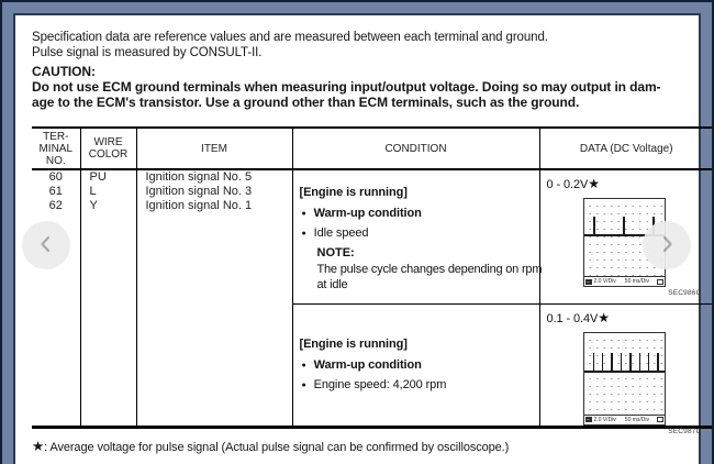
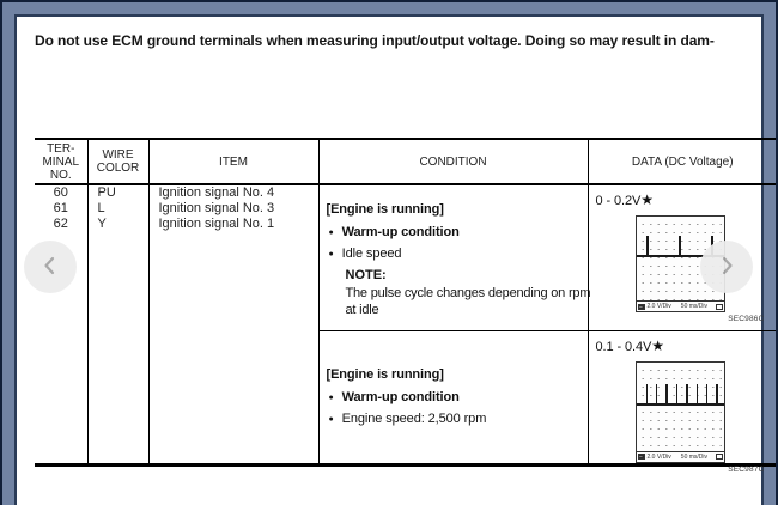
- Specification data are reference values and are measured between each terminal and ground.
- Pulse signal is measured by CONSULT-II.
- CAUTION:
- Do not use ECM ground terminals when measuring input/output voltage. Doing so may output in dam-
+ Do not use ECM ground terminals when measuring input/output voltage. Doing so may result in dam-
- age to the ECM's transistor. Use a ground other than ECM terminals, such as the ground.
  TER- MINAL NO.	WIRE COLOR	ITEM	CONDITION	DATA (DC Voltage)
- 60 61 62	PU L Y	Ignition signal No. 5 Ignition signal No. 3 Ignition signal No. 1	[Engine is running] Warm-up condition Idle speed NOTE: The pulse cycle changes depending on rpm at idle	0 - 0.2V★
+ 60 61 62	PU L Y	Ignition signal No. 4 Ignition signal No. 3 Ignition signal No. 1	[Engine is running] Warm-up condition Idle speed NOTE: The pulse cycle changes depending on rpm at idle	0 - 0.2V★
- [Engine is running] Warm-up condition Engine speed: 4,200 rpm	0.1 - 0.4V★
+ [Engine is running] Warm-up condition Engine speed: 2,500 rpm	0.1 - 0.4V★
- ★: Average voltage for pulse signal (Actual pulse signal can be confirmed by oscilloscope.)
